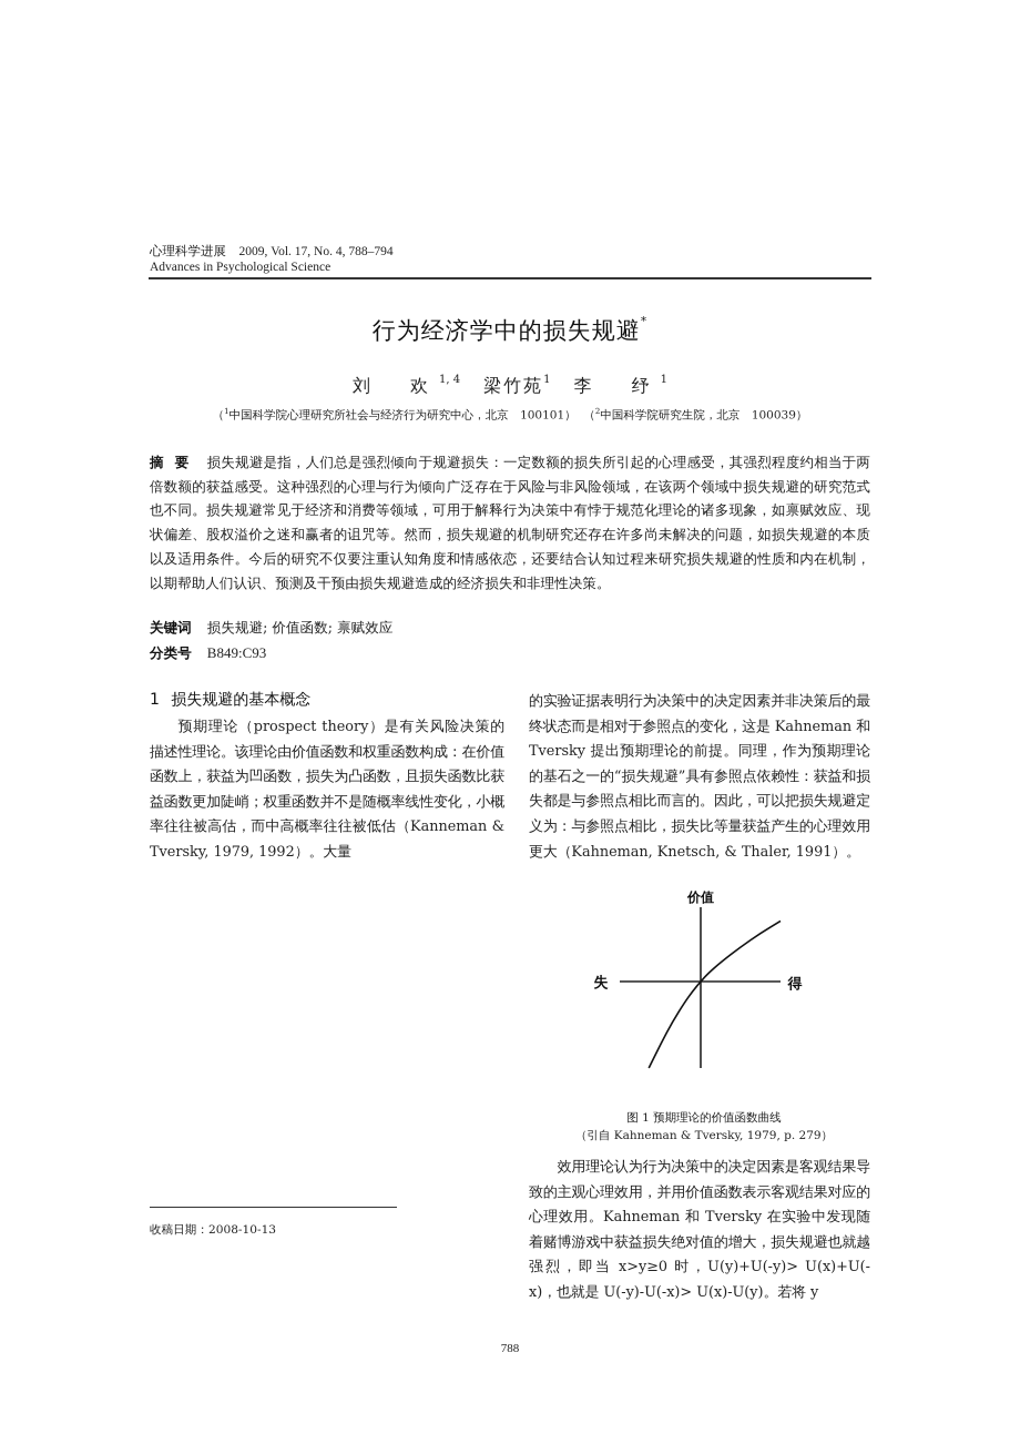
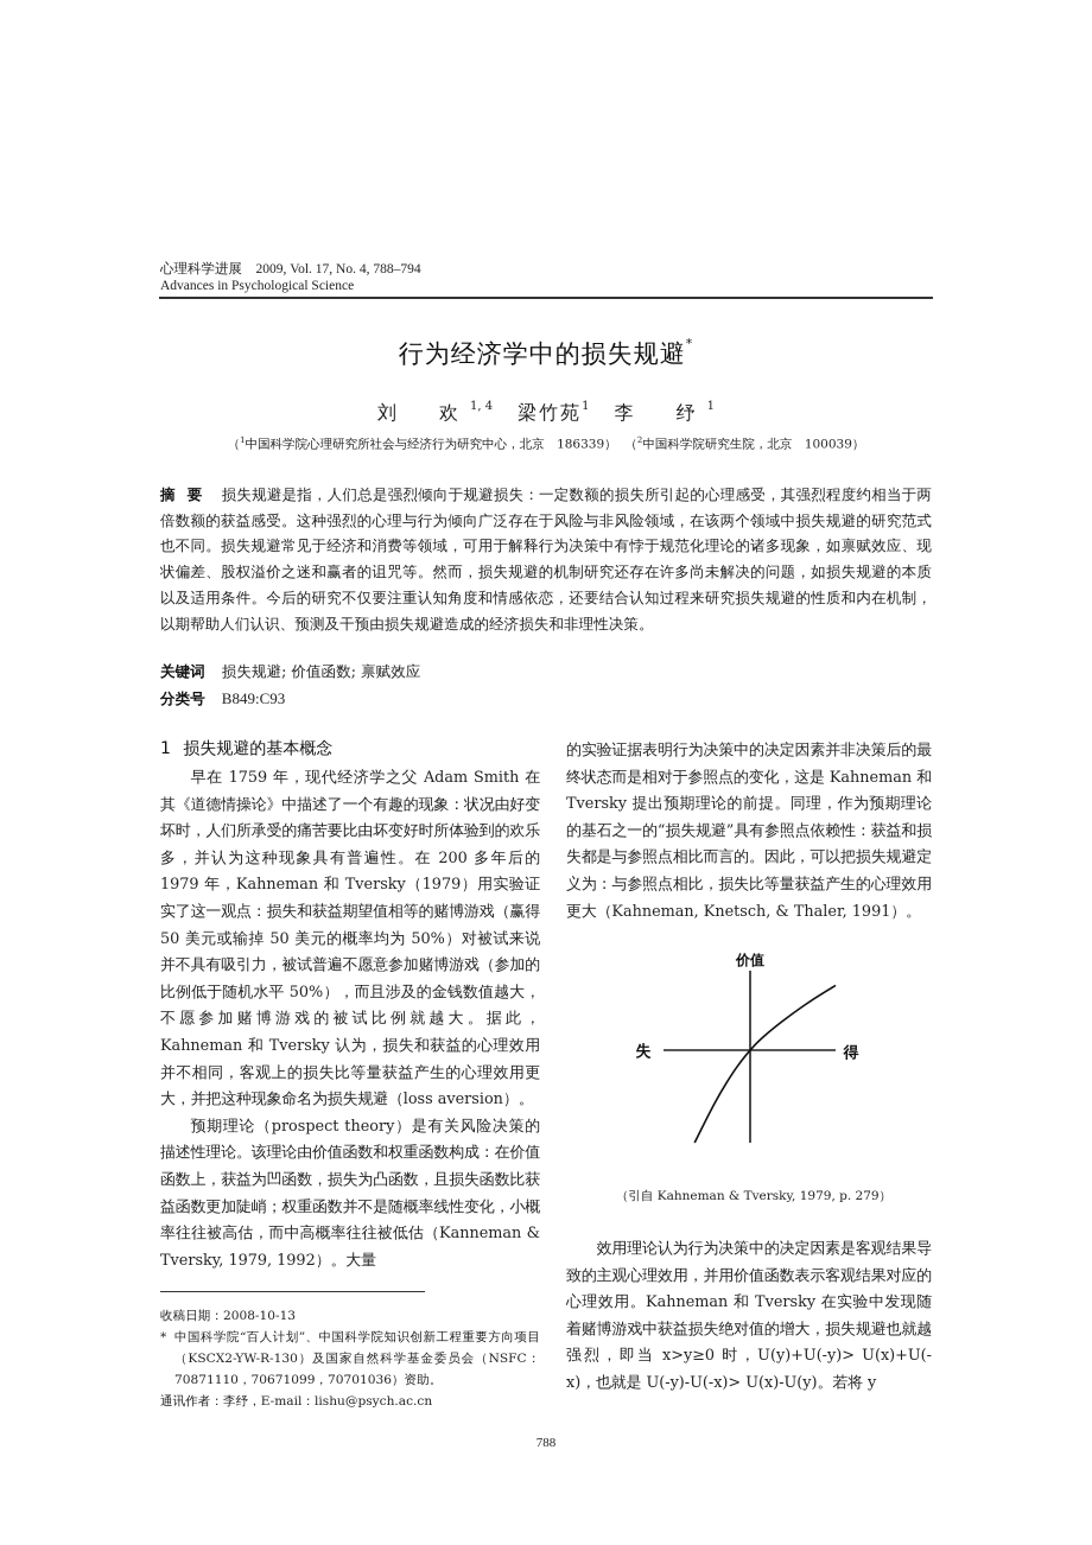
  心理科学进展 2009, Vol. 17, No. 4, 788–794
  Advances in Psychological Science
  行为经济学中的损失规避*
  刘 欢1, 4 梁竹苑1 李 纾1
- （1中国科学院心理研究所社会与经济行为研究中心，北京 100101） （2中国科学院研究生院，北京 100039）
+ （1中国科学院心理研究所社会与经济行为研究中心，北京 186339） （2中国科学院研究生院，北京 100039）
  摘要 损失规避是指，人们总是强烈倾向于规避损失：一定数额的损失所引起的心理感受，其强烈程度约相当于两倍数额的获益感受。这种强烈的心理与行为倾向广泛存在于风险与非风险领域，在该两个领域中损失规避的研究范式也不同。损失规避常见于经济和消费等领域，可用于解释行为决策中有悖于规范化理论的诸多现象，如禀赋效应、现状偏差、股权溢价之迷和赢者的诅咒等。然而，损失规避的机制研究还存在许多尚未解决的问题，如损失规避的本质以及适用条件。今后的研究不仅要注重认知角度和情感依恋，还要结合认知过程来研究损失规避的性质和内在机制，以期帮助人们认识、预测及干预由损失规避造成的经济损失和非理性决策。
  关键词 损失规避; 价值函数; 禀赋效应
  分类号 B849:C93
  1 损失规避的基本概念
+ 早在 1759 年，现代经济学之父 Adam Smith 在其《道德情操论》中描述了一个有趣的现象：状况由好变坏时，人们所承受的痛苦要比由坏变好时所体验到的欢乐多，并认为这种现象具有普遍性。在 200 多年后的 1979 年，Kahneman 和 Tversky（1979）用实验证实了这一观点：损失和获益期望值相等的赌博游戏（赢得 50 美元或输掉 50 美元的概率均为 50%）对被试来说并不具有吸引力，被试普遍不愿意参加赌博游戏（参加的比例低于随机水平 50%），而且涉及的金钱数值越大，不愿参加赌博游戏的被试比例就越大。据此，Kahneman 和 Tversky 认为，损失和获益的心理效用并不相同，客观上的损失比等量获益产生的心理效用更大，并把这种现象命名为损失规避（loss aversion）。
  预期理论（prospect theory）是有关风险决策的描述性理论。该理论由价值函数和权重函数构成：在价值函数上，获益为凹函数，损失为凸函数，且损失函数比获益函数更加陡峭；权重函数并不是随概率线性变化，小概率往往被高估，而中高概率往往被低估（Kanneman & Tversky, 1979, 1992）。大量
  收稿日期：2008-10-13
+ *
+ 中国科学院“百人计划”、中国科学院知识创新工程重要方向项目（KSCX2-YW-R-130）及国家自然科学基金委员会（NSFC：70871110，70671099，70701036）资助。
+ 通讯作者：李纾，E-mail：lishu@psych.ac.cn
  的实验证据表明行为决策中的决定因素并非决策后的最终状态而是相对于参照点的变化，这是 Kahneman 和 Tversky 提出预期理论的前提。同理，作为预期理论的基石之一的“损失规避”具有参照点依赖性：获益和损失都是与参照点相比而言的。因此，可以把损失规避定义为：与参照点相比，损失比等量获益产生的心理效用更大（Kahneman, Knetsch, & Thaler, 1991）。
  价值
  失
  得
- 图 1 预期理论的价值函数曲线
  （引自 Kahneman & Tversky, 1979, p. 279）
  效用理论认为行为决策中的决定因素是客观结果导致的主观心理效用，并用价值函数表示客观结果对应的心理效用。Kahneman 和 Tversky 在实验中发现随着赌博游戏中获益损失绝对值的增大，损失规避也就越强烈，即当 x>y≥0 时，U(y)+U(-y)> U(x)+U(-x)，也就是 U(-y)-U(-x)> U(x)-U(y)。若将 y
  788
